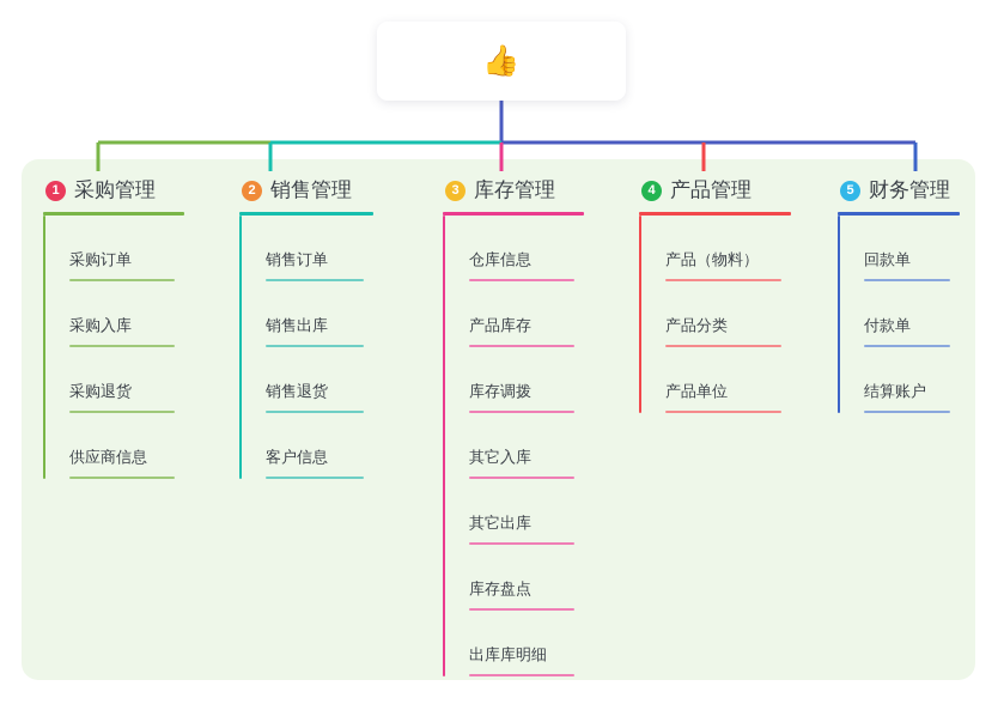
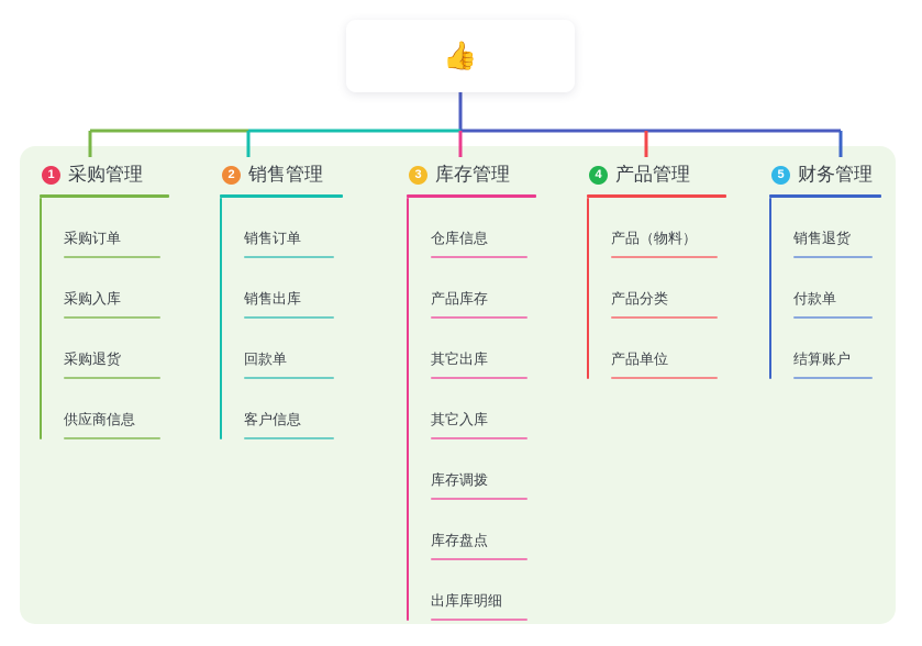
  👍
  1
  采购管理
  采购订单
  采购入库
  采购退货
  供应商信息
  2
  销售管理
  销售订单
  销售出库
- 销售退货
+ 回款单
  客户信息
  3
  库存管理
  仓库信息
  产品库存
- 库存调拨
+ 其它出库
  其它入库
- 其它出库
+ 库存调拨
  库存盘点
  出库库明细
  4
  产品管理
  产品（物料）
  产品分类
  产品单位
  5
  财务管理
- 回款单
+ 销售退货
  付款单
  结算账户
